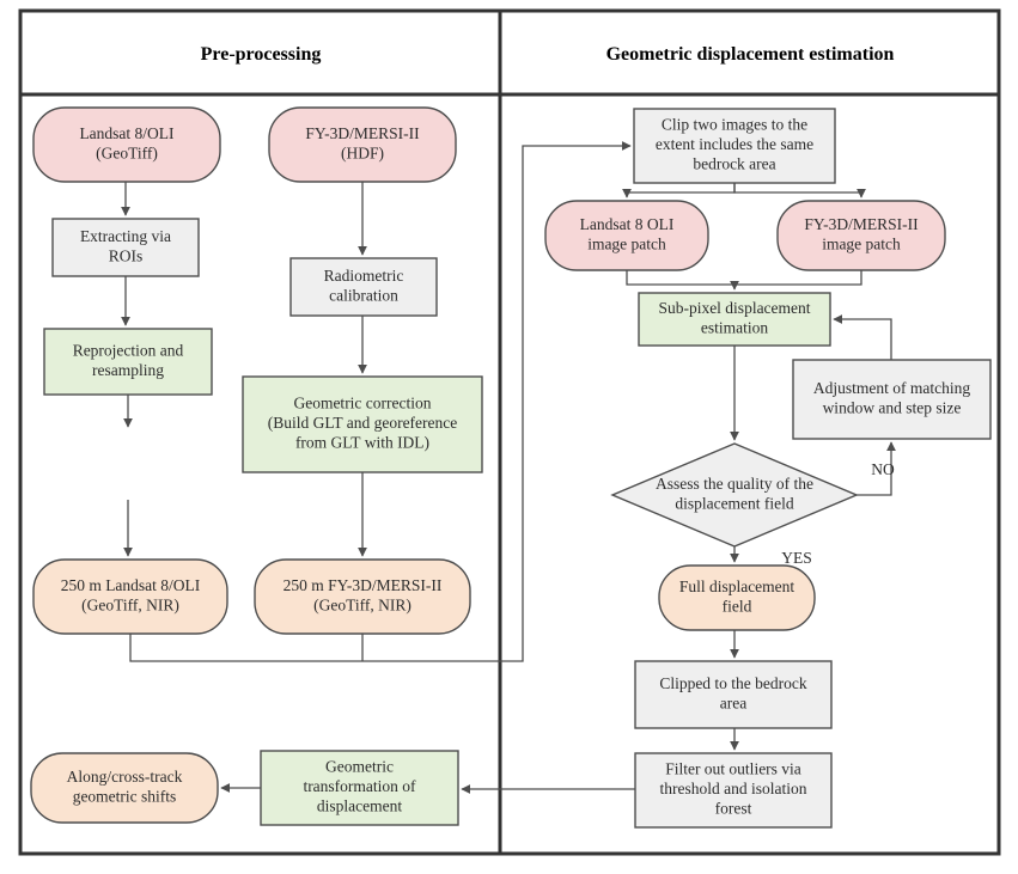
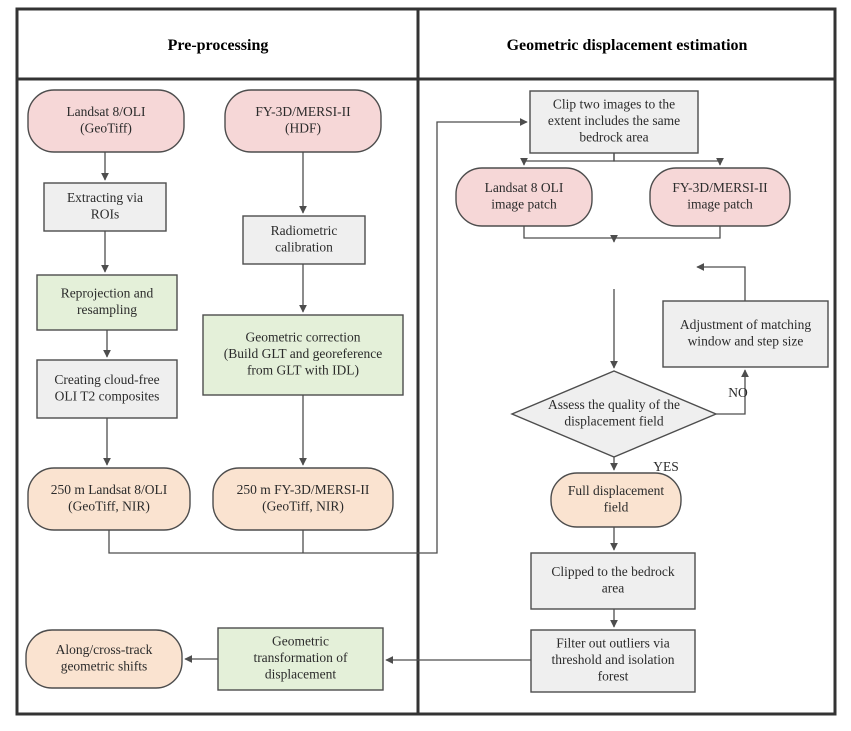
  Pre-processing
  Geometric displacement estimation
  Landsat 8/OLI
  (GeoTiff)
  FY-3D/MERSI-II
  (HDF)
  Extracting via
  ROIs
  Radiometric
  calibration
  Reprojection and
  resampling
+ Creating cloud-free
+ OLI T2 composites
  Geometric correction
  (Build GLT and georeference
  from GLT with IDL)
  250 m Landsat 8/OLI
  (GeoTiff, NIR)
  250 m FY-3D/MERSI-II
  (GeoTiff, NIR)
  Along/cross-track
  geometric shifts
  Geometric
  transformation of
  displacement
  Clip two images to the
  extent includes the same
  bedrock area
  Landsat 8 OLI
  image patch
  FY-3D/MERSI-II
  image patch
- Sub-pixel displacement
- estimation
  Adjustment of matching
  window and step size
  Assess the quality of the
  displacement field
  Full displacement
  field
  Clipped to the bedrock
  area
  Filter out outliers via
  threshold and isolation
  forest
  NO
  YES
